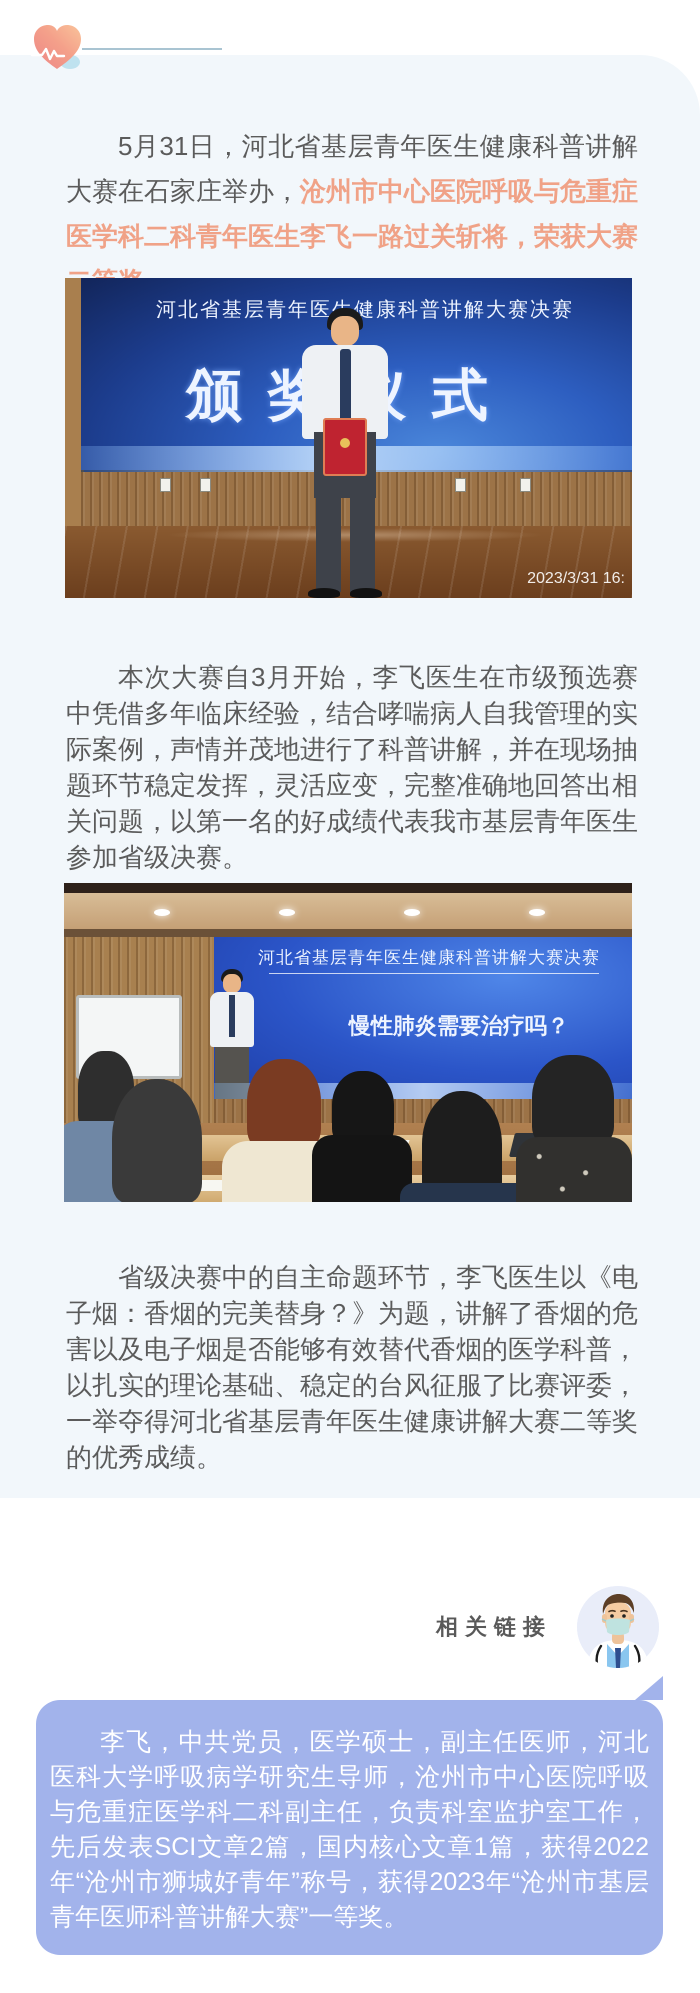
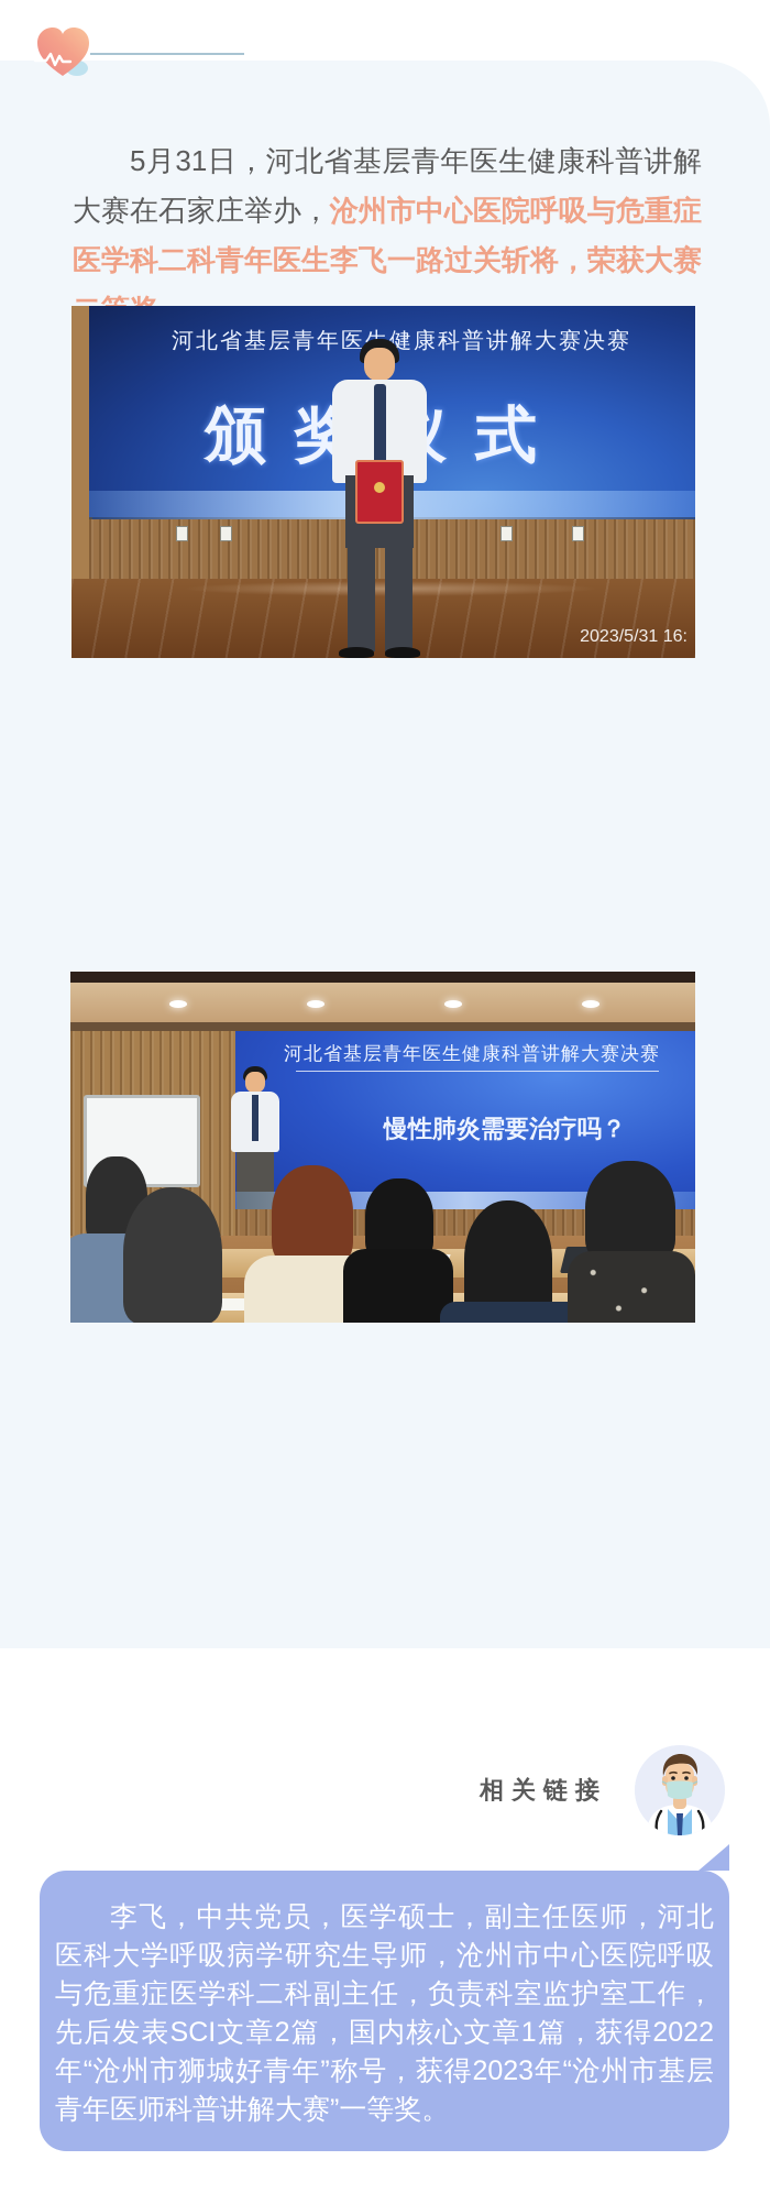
  5月31日，河北省基层青年医生健康科普讲解大赛在石家庄举办，沧州市中心医院呼吸与危重症医学科二科青年医生李飞一路过关斩将，荣获大赛
  河北省基层青年医健康科普讲解大赛决赛
  颁仪式
- 2023/3/31 16:
+ 2023/5/31 16:
- 本次大赛自3月开始，李飞医生在市级预选赛中凭借多年临床经验，结合哮喘病人自我管理的实际案例，声情并茂地进行了科普讲解，并在现场抽题环节稳定发挥，灵活应变，完整准确地回答出相关问题，以第一名的好成绩代表我市基层青年医生参加省级决赛。
  河北省基层青年医生健康科普讲解大赛决赛
  慢性肺炎需要治疗吗？
- 省级决赛中的自主命题环节，李飞医生以《电子烟：香烟的完美替身？》为题，讲解了香烟的危害以及电子烟是否能够有效替代香烟的医学科普，以扎实的理论基础、稳定的台风征服了比赛评委，一举夺得河北省基层青年医生健康讲解大赛二等奖的优秀成绩。
  相关链接
  李飞，中共党员，医学硕士，副主任医师，河北医科大学呼吸病学研究生导师，沧州市中心医院呼吸与危重症医学科二科副主任，负责科室监护室工作，先后发表SCI文章2篇，国内核心文章1篇，获得2022年“沧州市狮城好青年”称号，获得2023年“沧州市基层青年医师科普讲解大赛”一等奖。
